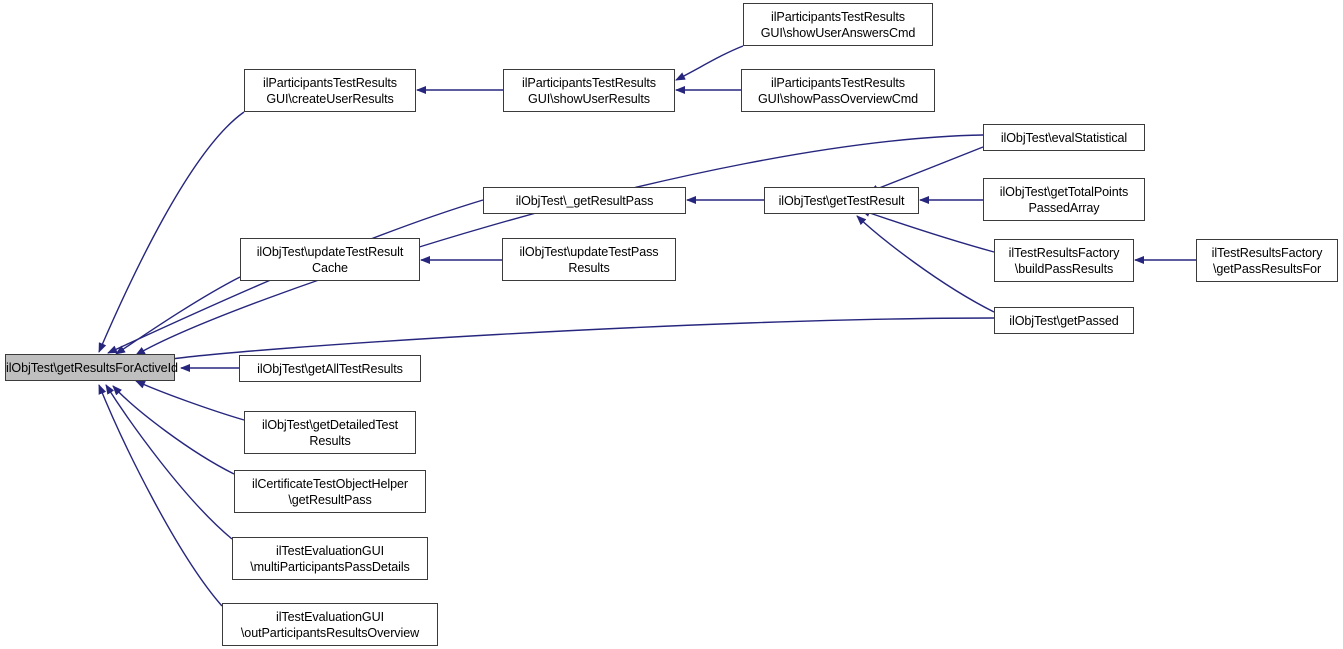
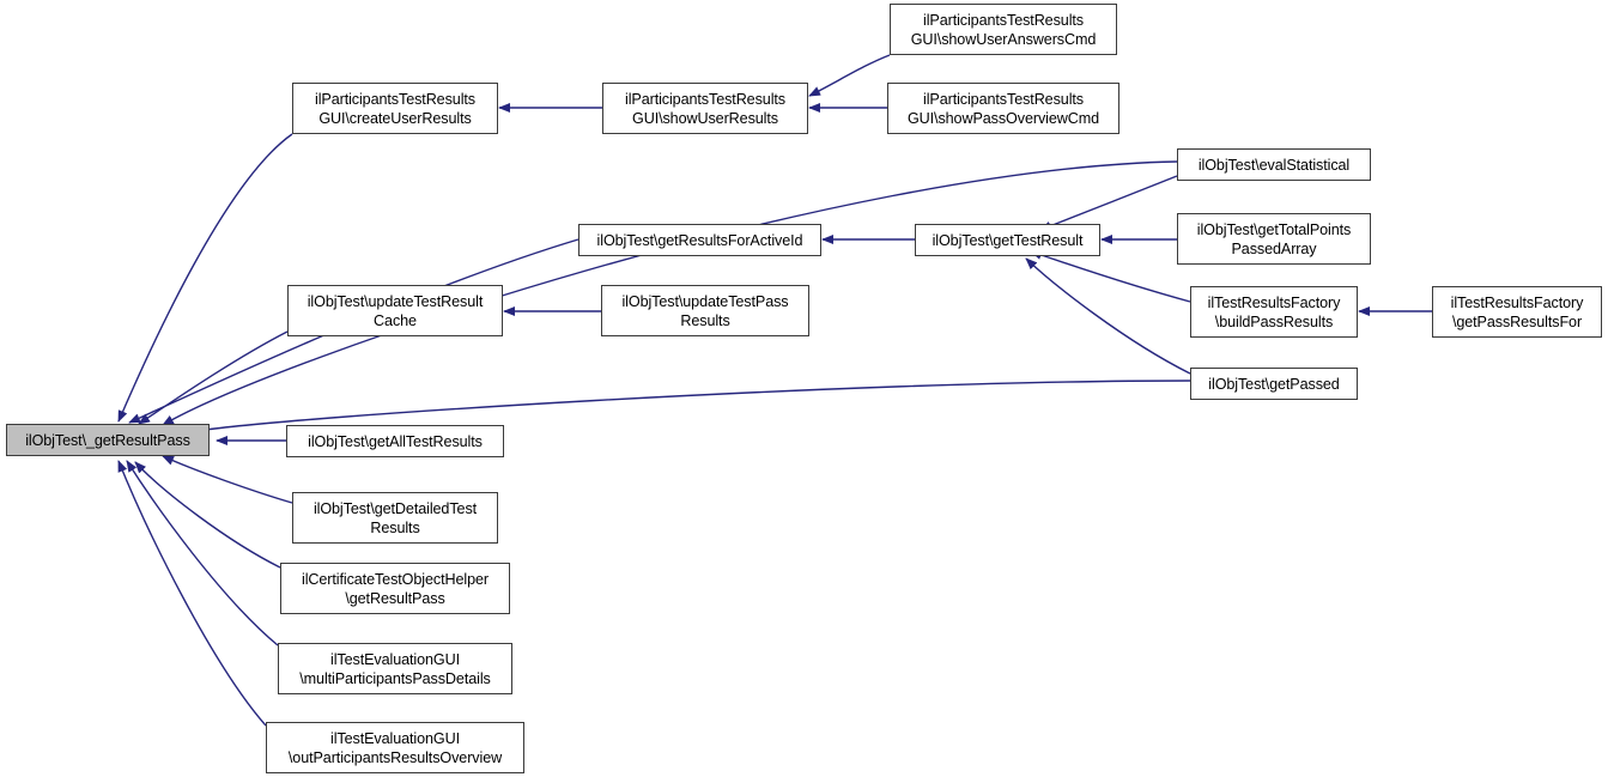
- ilObjTest\getResultsForActiveId
+ ilObjTest\_getResultPass
  ilParticipantsTestResults
  GUI\createUserResults
  ilParticipantsTestResults
  GUI\showUserResults
  ilParticipantsTestResults
  GUI\showUserAnswersCmd
  ilParticipantsTestResults
  GUI\showPassOverviewCmd
  ilObjTest\evalStatistical
- ilObjTest\_getResultPass
+ ilObjTest\getResultsForActiveId
  ilObjTest\getTestResult
  ilObjTest\getTotalPoints
  PassedArray
  ilObjTest\updateTestResult
  Cache
  ilObjTest\updateTestPass
  Results
  ilTestResultsFactory
  \buildPassResults
  ilTestResultsFactory
  \getPassResultsFor
  ilObjTest\getPassed
  ilObjTest\getAllTestResults
  ilObjTest\getDetailedTest
  Results
  ilCertificateTestObjectHelper
  \getResultPass
  ilTestEvaluationGUI
  \multiParticipantsPassDetails
  ilTestEvaluationGUI
  \outParticipantsResultsOverview
